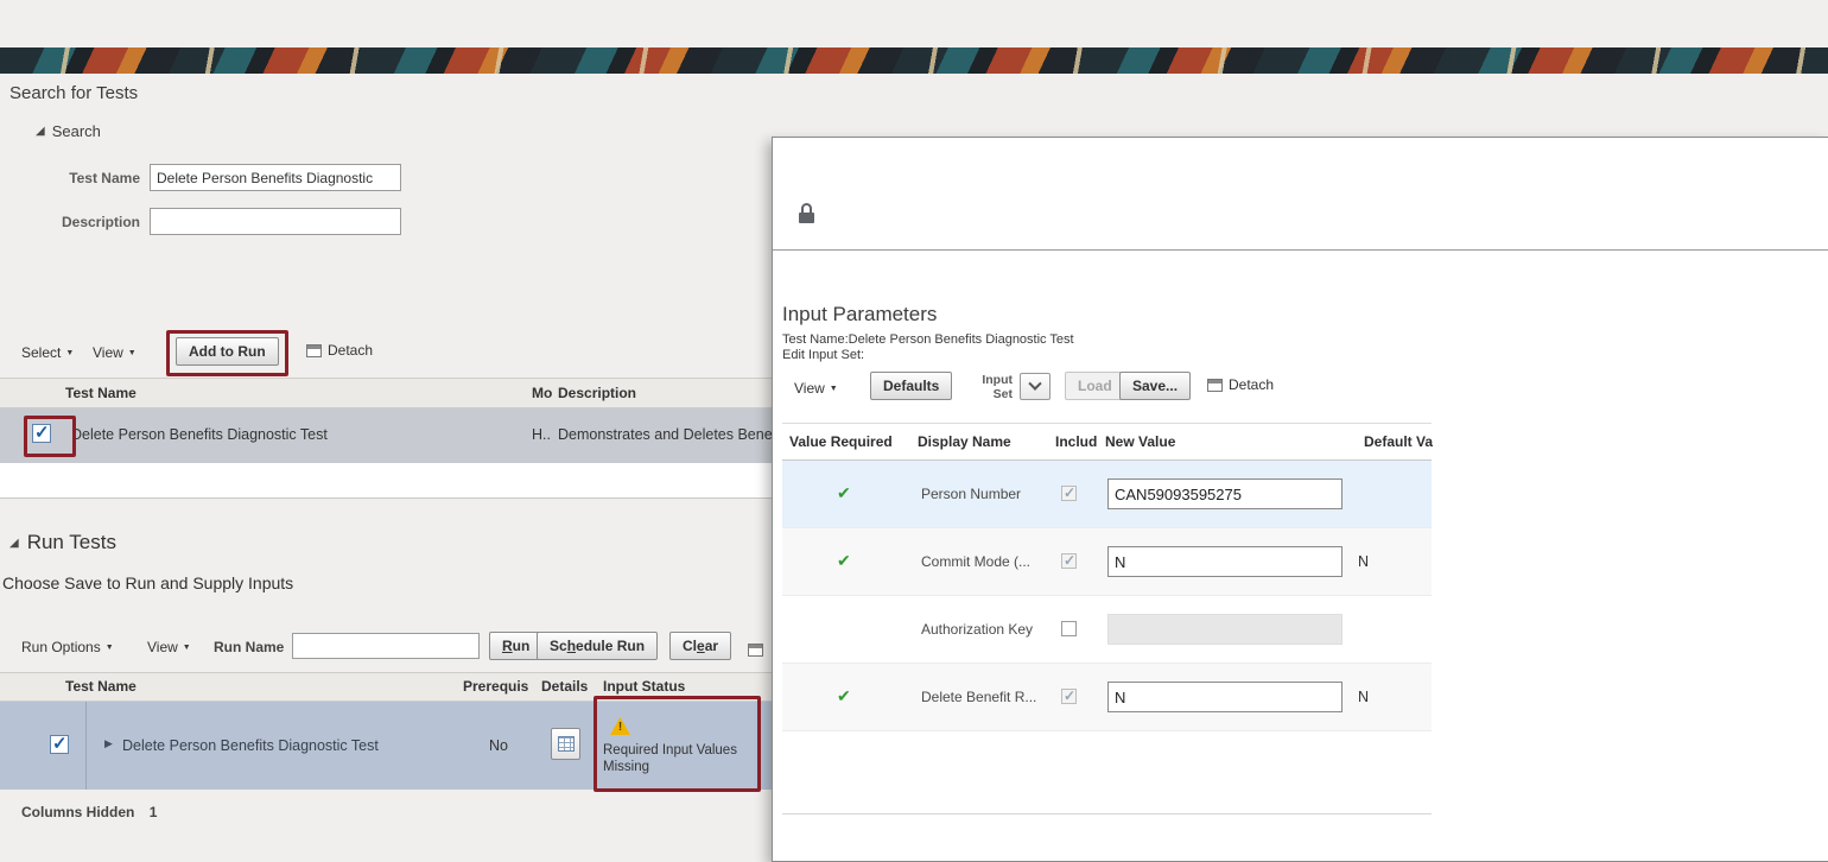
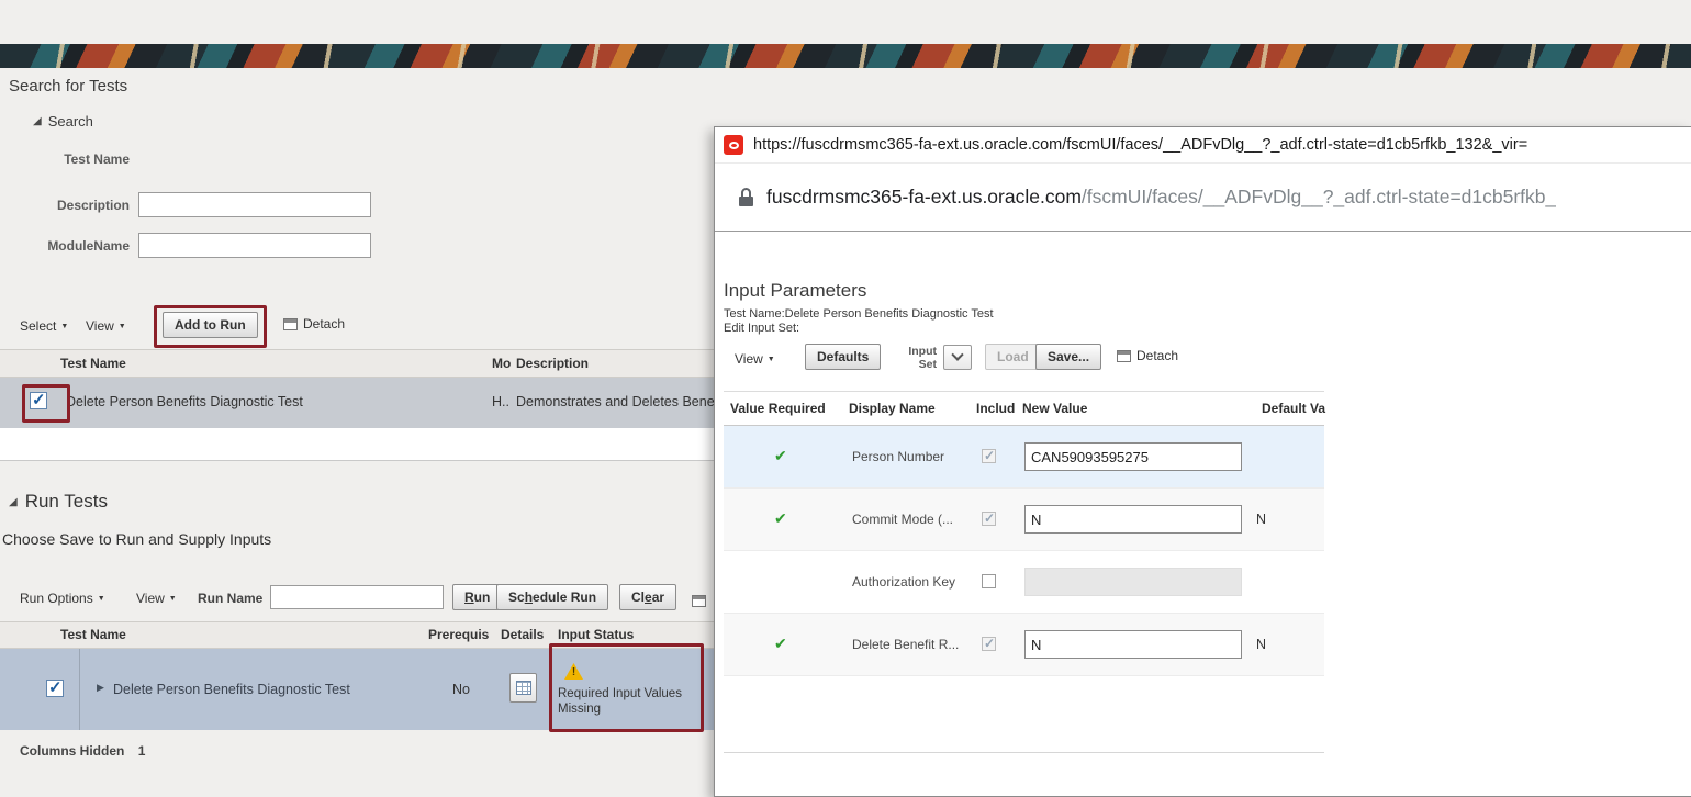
  Search for Tests
  ◢
  Search
  Test Name
- Delete Person Benefits Diagnostic
  Description
+ ModuleName
  Select
  View
  Add to Run
  Detach
  Test Name
  Mo
  Description
  Delete Person Benefits Diagnostic Test
  H..
  Demonstrates and Deletes Bene
  ◢
  Run Tests
  Choose Save to Run and Supply Inputs
  Run Options
  View
  Run Name
  Run
  Schedule Run
  Clear
  Test Name
  Prerequis
  Details
  Input Status
  ▶
  Delete Person Benefits Diagnostic Test
  No
  Required Input Values Missing
  Columns Hidden 1
+ https://fuscdrmsmc365-fa-ext.us.oracle.com/fscmUI/faces/__ADFvDlg__?_adf.ctrl-state=d1cb5rfkb_132&_vir=
+ fuscdrmsmc365-fa-ext.us.oracle.com/fscmUI/faces/__ADFvDlg__?_adf.ctrl-state=d1cb5rfkb_
  Input Parameters
  Test Name:Delete Person Benefits Diagnostic Test
  Edit Input Set:
  View
  Defaults
  Input Set
  Load
  Save...
  Detach
  Value Required
  Display Name
  Includ
  New Value
  Default Va
  ✔
  Person Number
  CAN59093595275
  ✔
  Commit Mode (...
  N
  N
  Authorization Key
  ✔
  Delete Benefit R...
  N
  N
